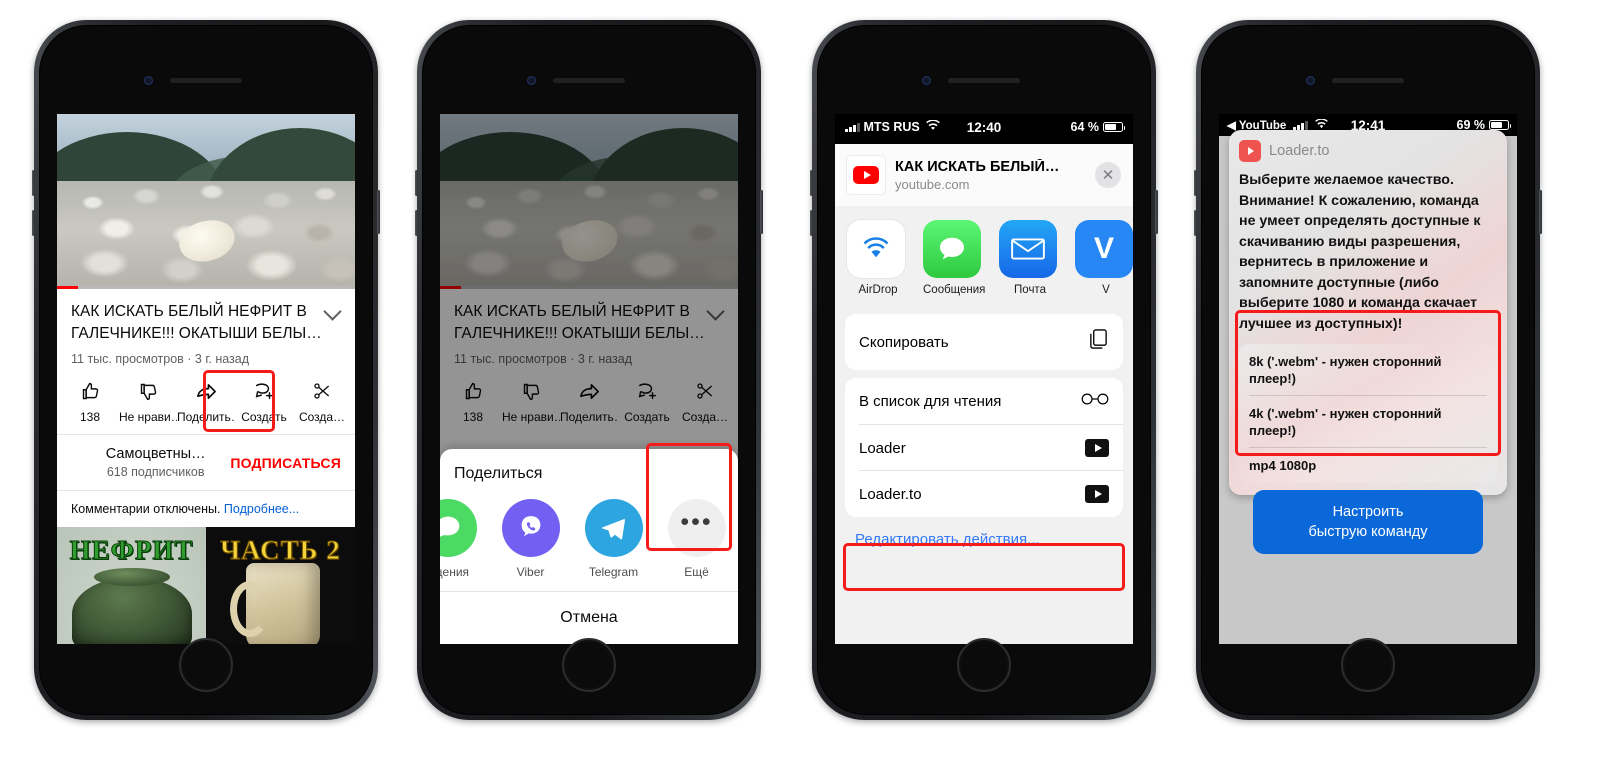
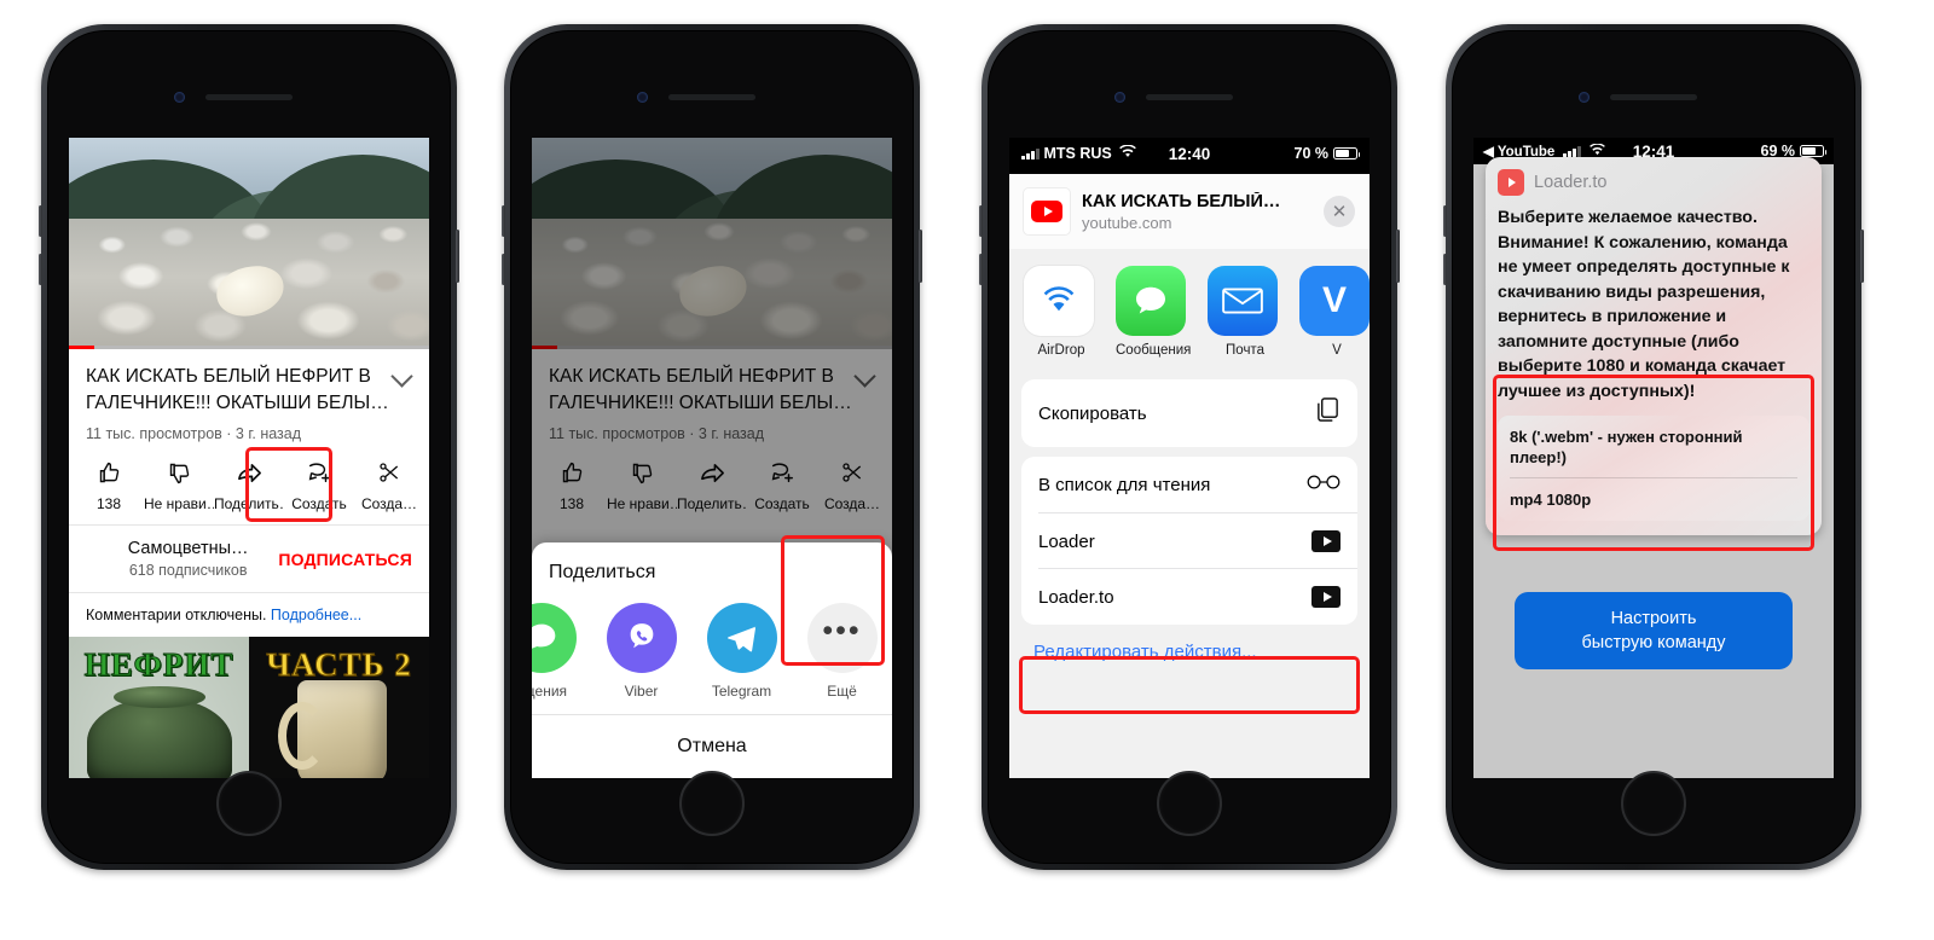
  КАК ИСКАТЬ БЕЛЫЙ НЕФРИТ В ГАЛЕЧНИКЕ!!! ОКАТЫШИ БЕЛЫ…
  11 тыс. просмотров · 3 г. назад
  138
  Не нрави…
  Поделить
  Создать
  Созда…
  Самоцветны…
  618 подписчиков
  ПОДПИСАТЬСЯ
  Комментарии отключены. Подробнее...
  НЕФРИТ
  ЧАСТЬ 2
  КАК ИСКАТЬ БЕЛЫЙ НЕФРИТ В ГАЛЕЧНИКЕ!!! ОКАТЫШИ БЕЛЫ…
  11 тыс. просмотров · 3 г. назад
  138
  Не нрави…
  Поделить
  Создать
  Созда…
  Поделиться
  Viber
  Telegram
  •••
  Ещё
  Отмена
  MTS RUS
  12:40
- 64 %
+ 70 %
  КАК ИСКАТЬ БЕЛЫЙ…
  youtube.com
  ✕
  AirDrop
  Сообщения
  Почта
  V
  V
  Скопировать
  В список для чтения
  Loader
  Loader.to
  Редактировать действия...
  ◀ YouTube
  12:41
  69 %
  Loader.to
  Выберите желаемое качество. Внимание! К сожалению, команда не умеет определять доступные к скачиванию виды разрешения, вернитесь в приложение и запомните доступные (либо выберите 1080 и команда скачает лучшее из доступных)!
  8k ('.webm' - нужен сторонний плеер!)
- 4k ('.webm' - нужен сторонний плеер!)
  mp4 1080p
  Настроить
  быструю команду
